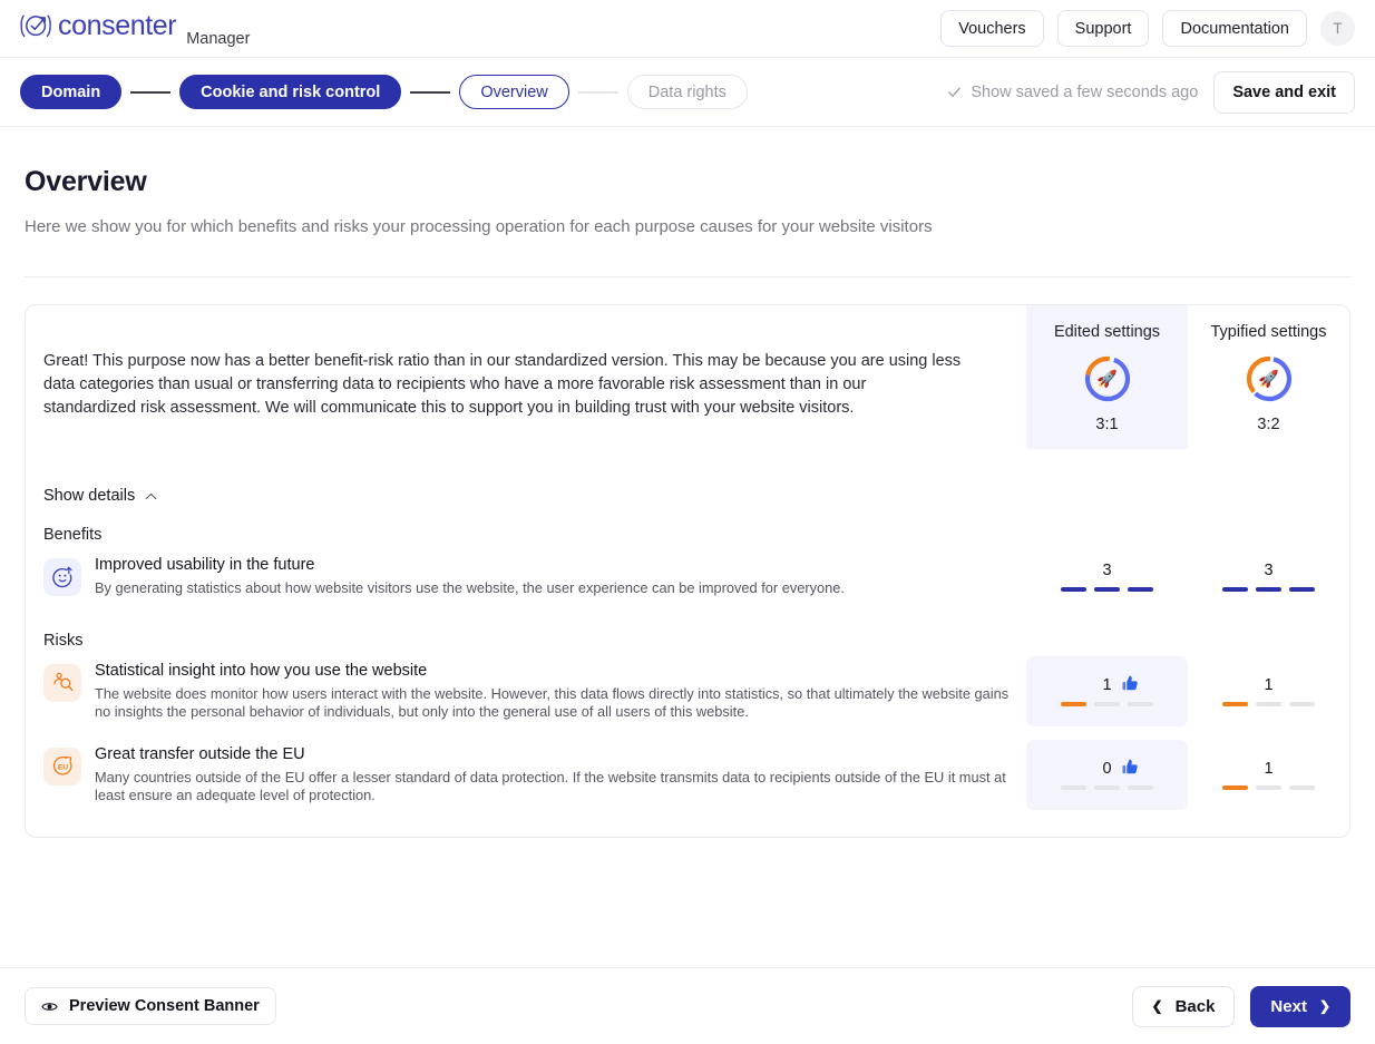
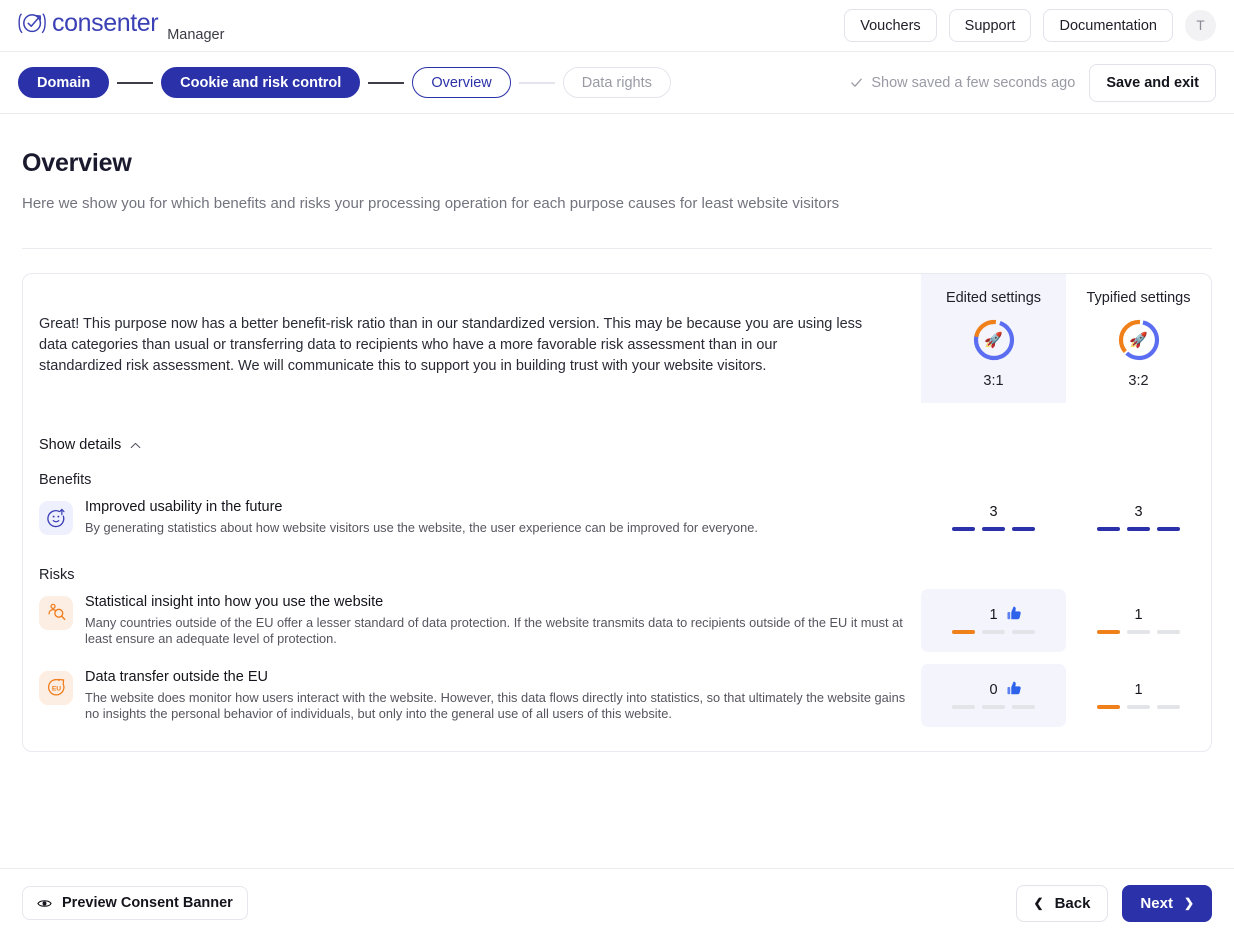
  consenter
  Manager
  Vouchers
  Support
  Documentation
  T
  Domain
  Cookie and risk control
  Overview
  Data rights
  Show saved a few seconds ago
  Save and exit
  Overview
- Here we show you for which benefits and risks your processing operation for each purpose causes for your website visitors
+ Here we show you for which benefits and risks your processing operation for each purpose causes for least website visitors
  Great! This purpose now has a better benefit-risk ratio than in our standardized version. This may be because you are using less data categories than usual or transferring data to recipients who have a more favorable risk assessment than in our standardized risk assessment. We will communicate this to support you in building trust with your website visitors.
  Edited settings
  🚀
  3:1
  Typified settings
  🚀
  3:2
  Show details
  Benefits
  Improved usability in the future
  By generating statistics about how website visitors use the website, the user experience can be improved for everyone.
  3
  3
  Risks
  Statistical insight into how you use the website
- The website does monitor how users interact with the website. However, this data flows directly into statistics, so that ultimately the website gains no insights the personal behavior of individuals, but only into the general use of all users of this website.
+ Many countries outside of the EU offer a lesser standard of data protection. If the website transmits data to recipients outside of the EU it must at least ensure an adequate level of protection.
  1
  1
- Great transfer outside the EU
+ Data transfer outside the EU
- Many countries outside of the EU offer a lesser standard of data protection. If the website transmits data to recipients outside of the EU it must at least ensure an adequate level of protection.
+ The website does monitor how users interact with the website. However, this data flows directly into statistics, so that ultimately the website gains no insights the personal behavior of individuals, but only into the general use of all users of this website.
  0
  1
  Preview Consent Banner
  ❮
  Back
  Next
  ❯
